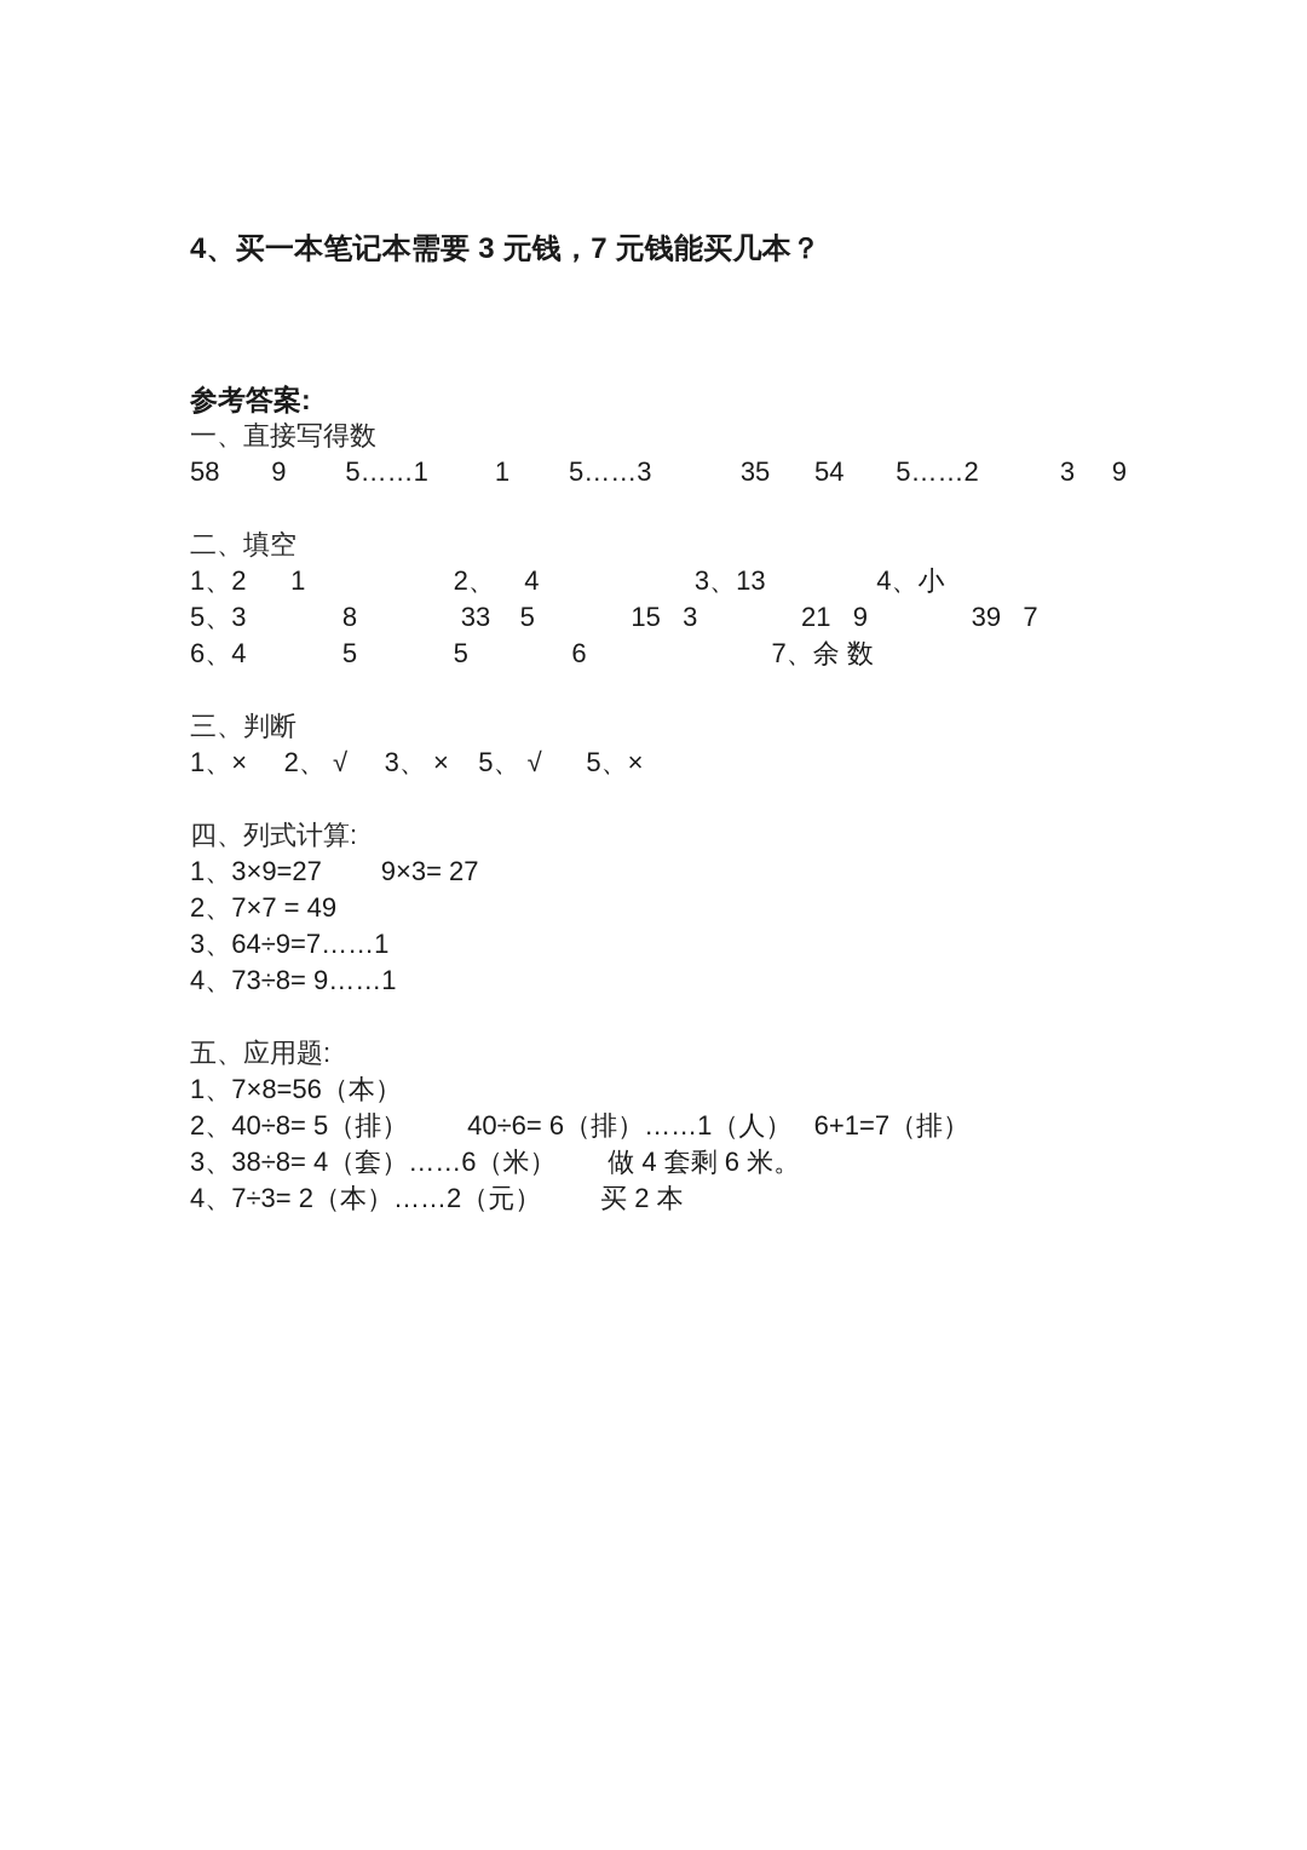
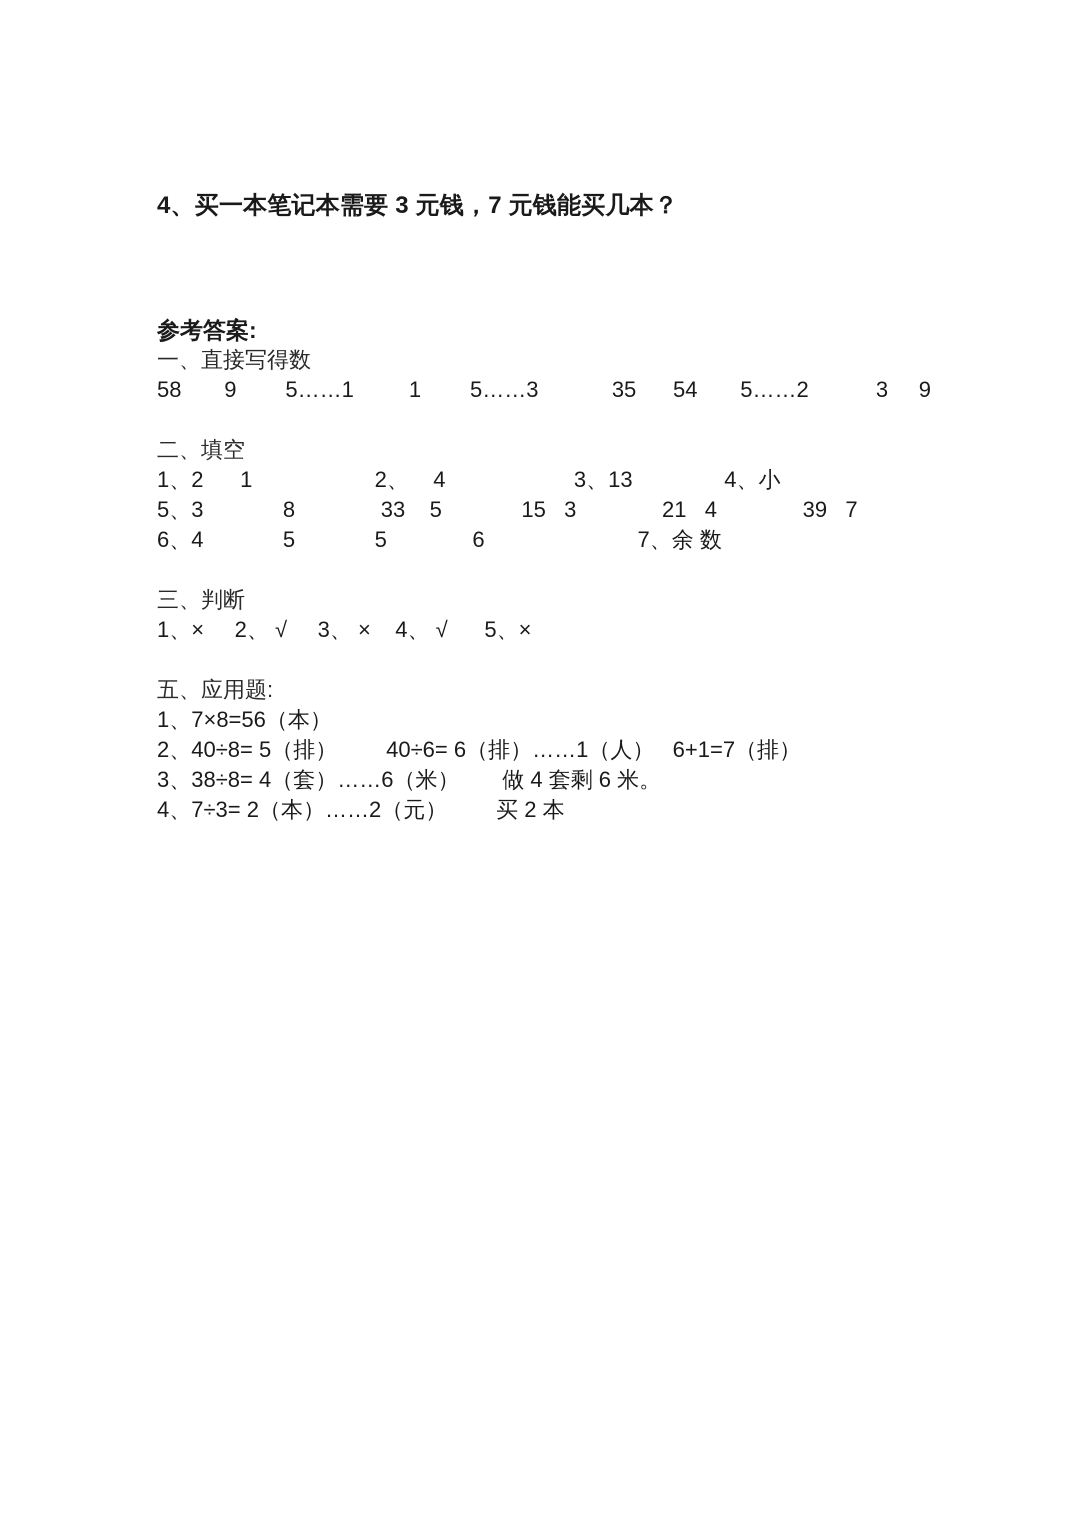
  4、买一本笔记本需要 3 元钱，7 元钱能买几本？
  参考答案:
  一、直接写得数
  58 9 5……1 1 5……3 35 54 5……2 3 9
  二、填空
  1、2 1 2、 4 3、13 4、小
- 5、3 8 33 5 15 3 21 9 39 7
+ 5、3 8 33 5 15 3 21 4 39 7
  6、4 5 5 6 7、余 数
  三、判断
- 1、× 2、 √ 3、 × 5、 √ 5、×
+ 1、× 2、 √ 3、 × 4、 √ 5、×
- 四、列式计算:
- 1、3×9=27 9×3= 27
- 2、7×7 = 49
- 3、64÷9=7……1
- 4、73÷8= 9……1
  五、应用题:
  1、7×8=56（本）
  2、40÷8= 5（排） 40÷6= 6（排）……1（人） 6+1=7（排）
  3、38÷8= 4（套）……6（米） 做 4 套剩 6 米。
  4、7÷3= 2（本）……2（元） 买 2 本
